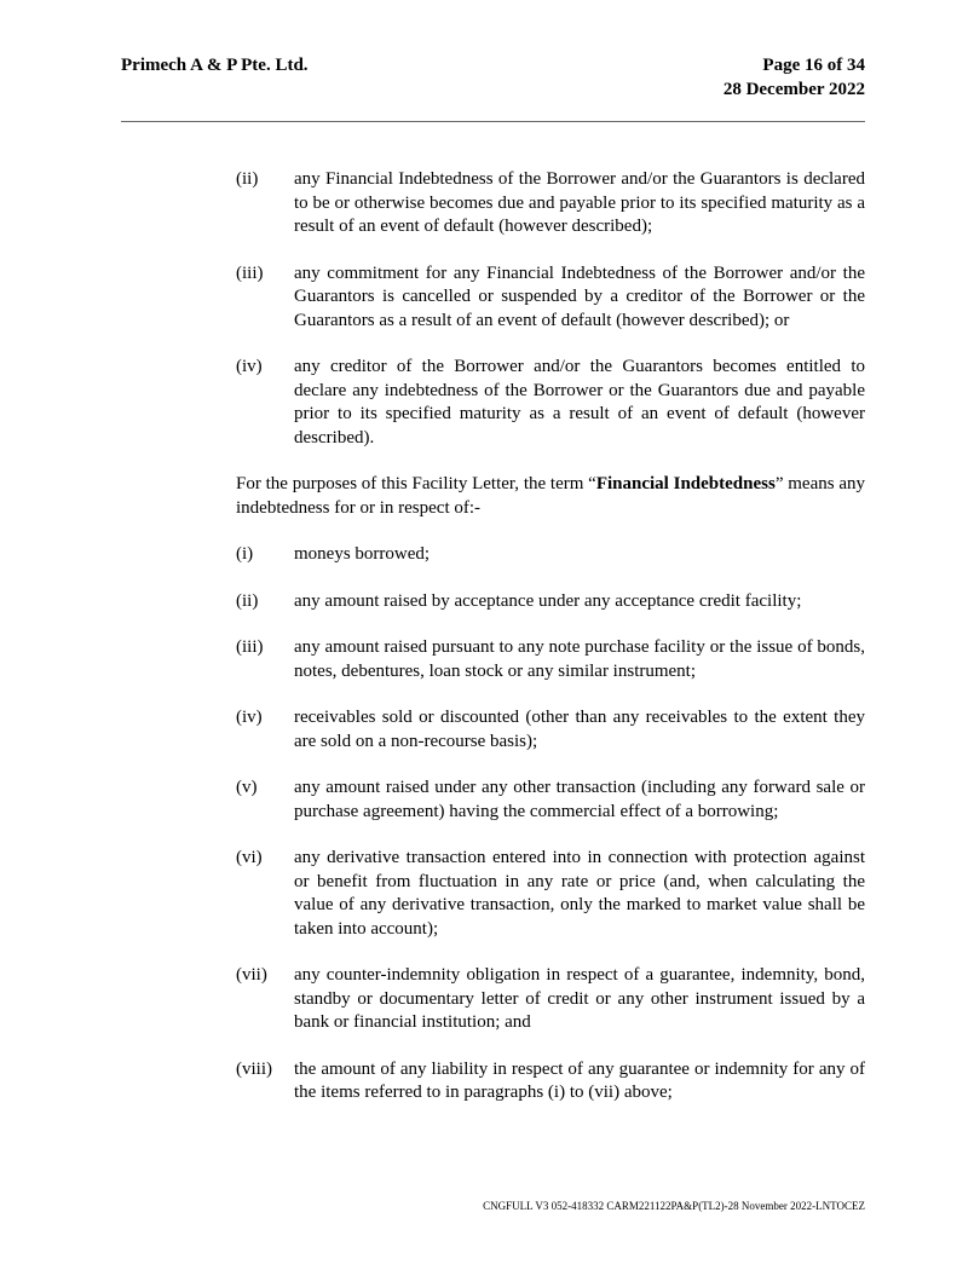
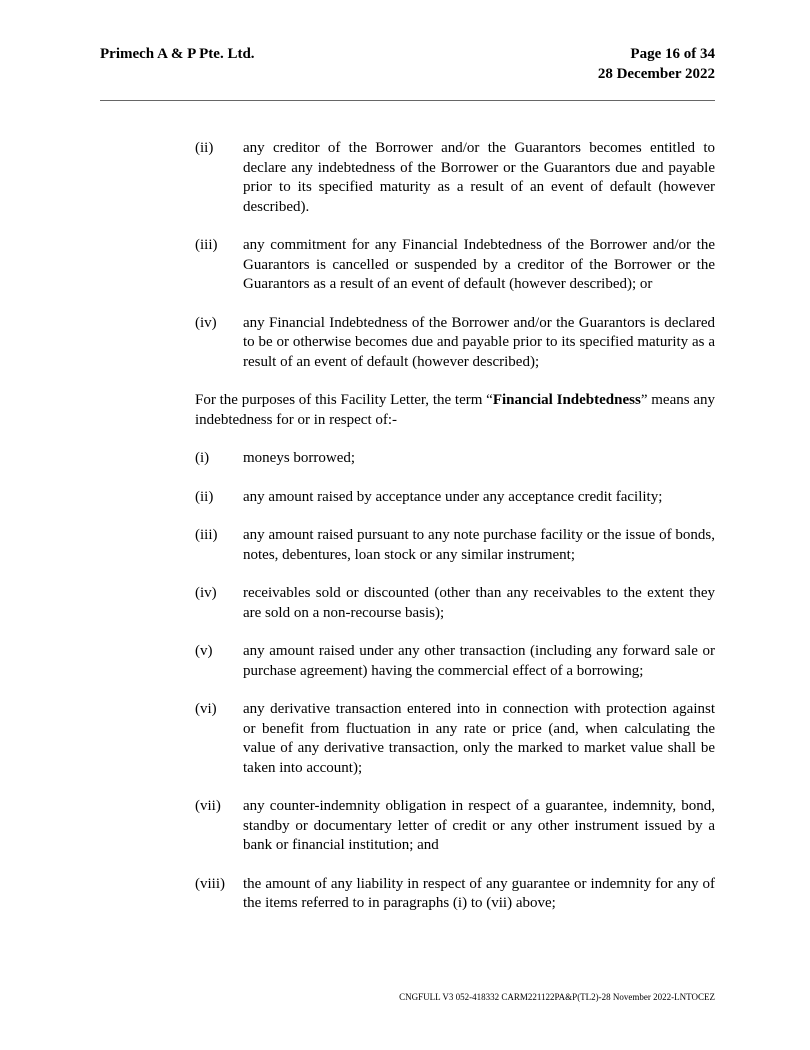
  Primech A & P Pte. Ltd.
  Page 16 of 34
  28 December 2022
  (ii)
- any Financial Indebtedness of the Borrower and/or the Guarantors is declared to be or otherwise becomes due and payable prior to its specified maturity as a result of an event of default (however described);
+ any creditor of the Borrower and/or the Guarantors becomes entitled to declare any indebtedness of the Borrower or the Guarantors due and payable prior to its specified maturity as a result of an event of default (however described).
  (iii)
  any commitment for any Financial Indebtedness of the Borrower and/or the Guarantors is cancelled or suspended by a creditor of the Borrower or the Guarantors as a result of an event of default (however described); or
  (iv)
- any creditor of the Borrower and/or the Guarantors becomes entitled to declare any indebtedness of the Borrower or the Guarantors due and payable prior to its specified maturity as a result of an event of default (however described).
+ any Financial Indebtedness of the Borrower and/or the Guarantors is declared to be or otherwise becomes due and payable prior to its specified maturity as a result of an event of default (however described);
  For the purposes of this Facility Letter, the term “Financial Indebtedness” means any indebtedness for or in respect of:-
  (i)
  moneys borrowed;
  (ii)
  any amount raised by acceptance under any acceptance credit facility;
  (iii)
  any amount raised pursuant to any note purchase facility or the issue of bonds, notes, debentures, loan stock or any similar instrument;
  (iv)
  receivables sold or discounted (other than any receivables to the extent they are sold on a non-recourse basis);
  (v)
  any amount raised under any other transaction (including any forward sale or purchase agreement) having the commercial effect of a borrowing;
  (vi)
  any derivative transaction entered into in connection with protection against or benefit from fluctuation in any rate or price (and, when calculating the value of any derivative transaction, only the marked to market value shall be taken into account);
  (vii)
  any counter-indemnity obligation in respect of a guarantee, indemnity, bond, standby or documentary letter of credit or any other instrument issued by a bank or financial institution; and
  (viii)
  the amount of any liability in respect of any guarantee or indemnity for any of the items referred to in paragraphs (i) to (vii) above;
  CNGFULL V3 052-418332 CARM221122PA&P(TL2)-28 November 2022-LNTOCEZ
